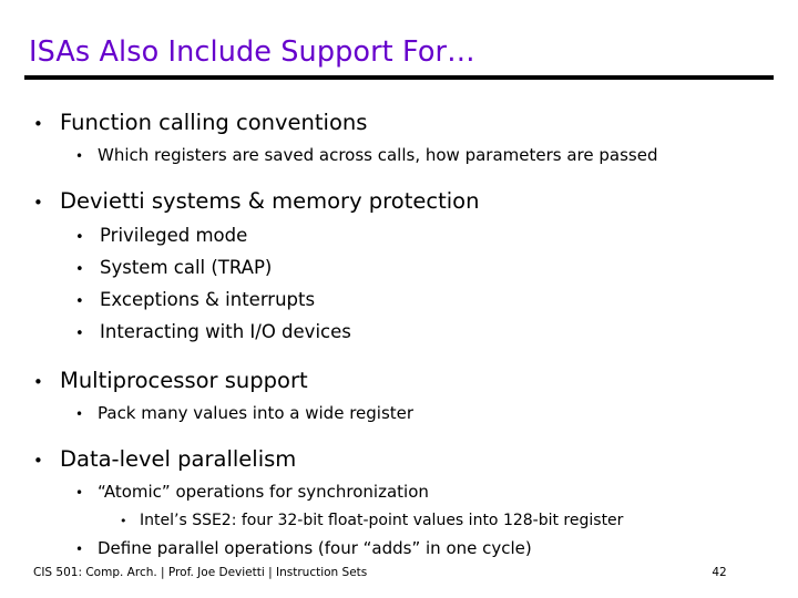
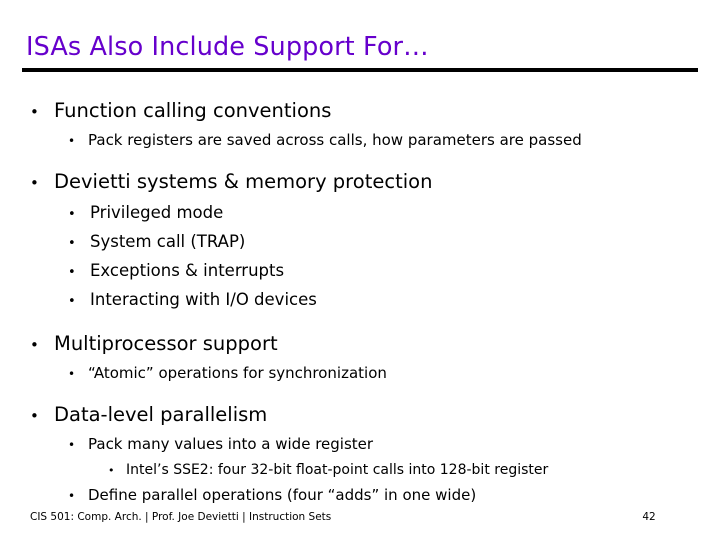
  ISAs Also Include Support For…
  •
  Function calling conventions
  •
- Which registers are saved across calls, how parameters are passed
+ Pack registers are saved across calls, how parameters are passed
  •
  Devietti systems & memory protection
  •
  Privileged mode
  •
  System call (TRAP)
  •
  Exceptions & interrupts
  •
  Interacting with I/O devices
  •
  Multiprocessor support
  •
- Pack many values into a wide register
+ “Atomic” operations for synchronization
  •
  Data-level parallelism
  •
- “Atomic” operations for synchronization
+ Pack many values into a wide register
  •
- Intel’s SSE2: four 32-bit float-point values into 128-bit register
+ Intel’s SSE2: four 32-bit float-point calls into 128-bit register
  •
- Define parallel operations (four “adds” in one cycle)
+ Define parallel operations (four “adds” in one wide)
  CIS 501: Comp. Arch. | Prof. Joe Devietti | Instruction Sets
  42
